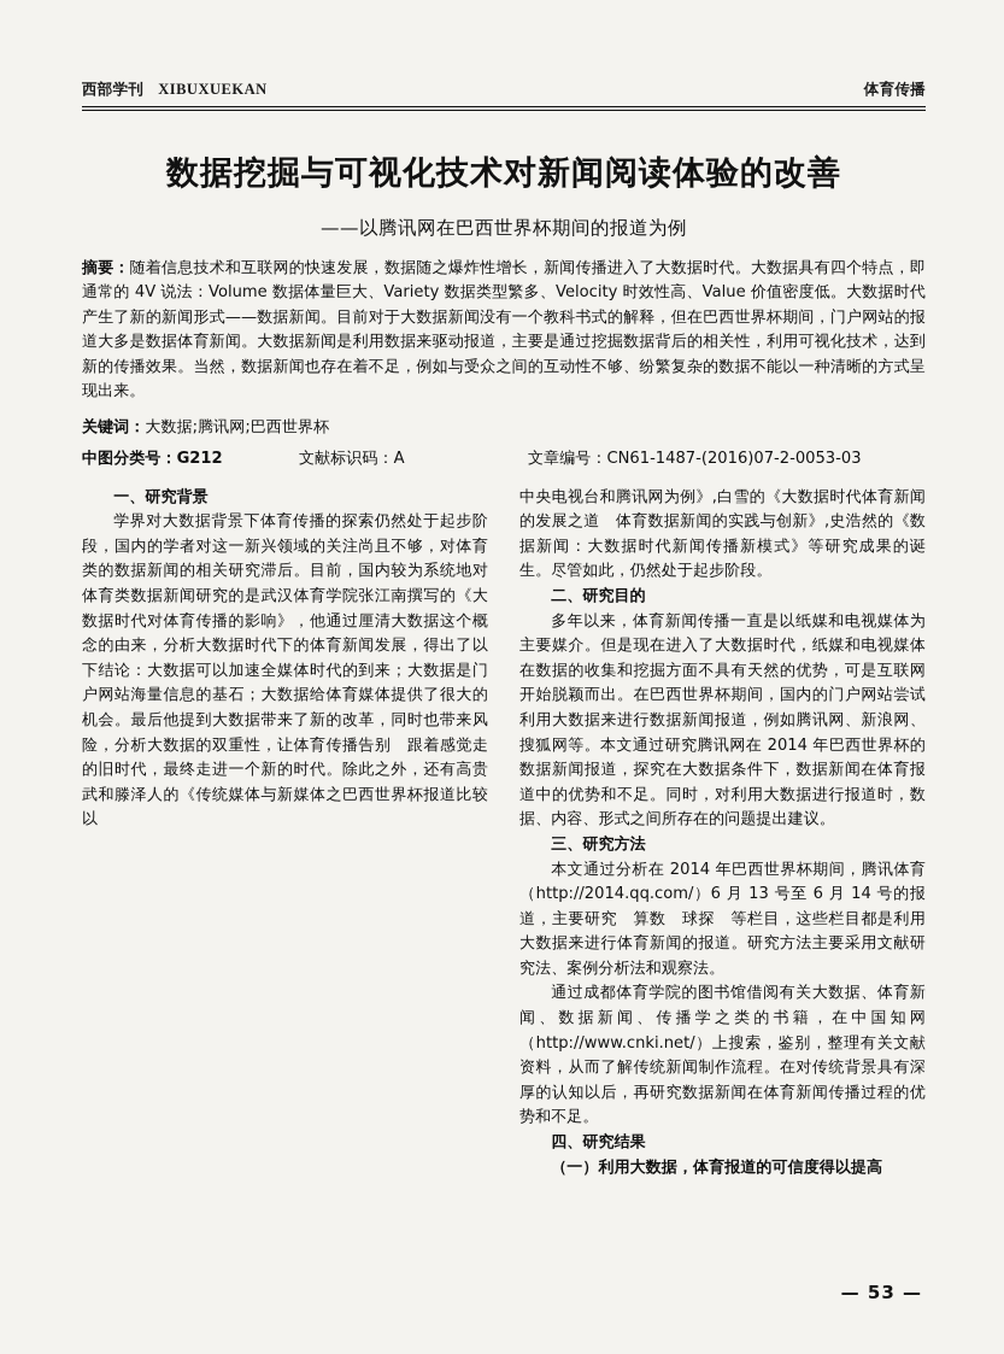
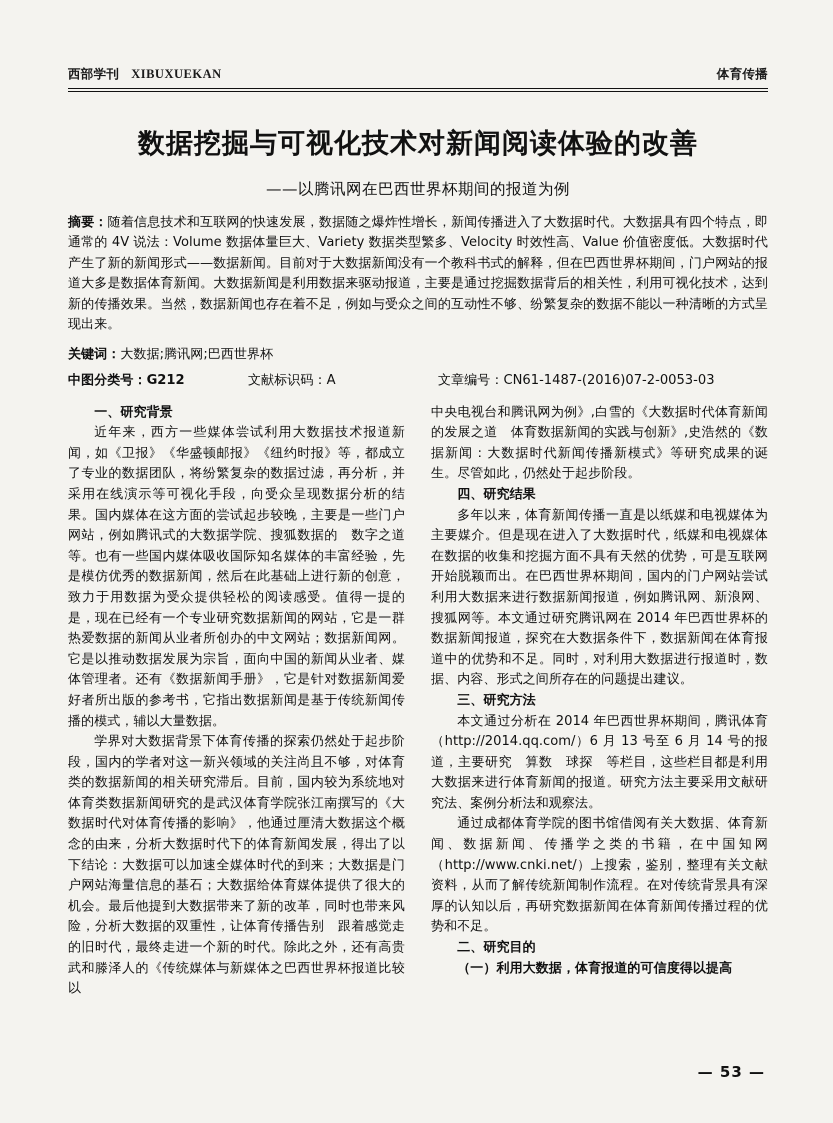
  西部学刊 XIBUXUEKAN
  体育传播
  数据挖掘与可视化技术对新闻阅读体验的改善
  ——以腾讯网在巴西世界杯期间的报道为例
  摘要：随着信息技术和互联网的快速发展，数据随之爆炸性增长，新闻传播进入了大数据时代。大数据具有四个特点，即通常的 4V 说法：Volume 数据体量巨大、Variety 数据类型繁多、Velocity 时效性高、Value 价值密度低。大数据时代产生了新的新闻形式——数据新闻。目前对于大数据新闻没有一个教科书式的解释，但在巴西世界杯期间，门户网站的报道大多是数据体育新闻。大数据新闻是利用数据来驱动报道，主要是通过挖掘数据背后的相关性，利用可视化技术，达到新的传播效果。当然，数据新闻也存在着不足，例如与受众之间的互动性不够、纷繁复杂的数据不能以一种清晰的方式呈现出来。
  关键词：大数据;腾讯网;巴西世界杯
  中图分类号：G212
  文献标识码：A
  文章编号：CN61-1487-(2016)07-2-0053-03
  一、研究背景
+ 近年来，西方一些媒体尝试利用大数据技术报道新闻，如《卫报》《华盛顿邮报》《纽约时报》等，都成立了专业的数据团队，将纷繁复杂的数据过滤，再分析，并采用在线演示等可视化手段，向受众呈现数据分析的结果。国内媒体在这方面的尝试起步较晚，主要是一些门户网站，例如腾讯式的大数据学院、搜狐数据的 数字之道 等。也有一些国内媒体吸收国际知名媒体的丰富经验，先是模仿优秀的数据新闻，然后在此基础上进行新的创意，致力于用数据为受众提供轻松的阅读感受。值得一提的是，现在已经有一个专业研究数据新闻的网站，它是一群热爱数据的新闻从业者所创办的中文网站；数据新闻网。它是以推动数据发展为宗旨，面向中国的新闻从业者、媒体管理者。还有《数据新闻手册》，它是针对数据新闻爱好者所出版的参考书，它指出数据新闻是基于传统新闻传播的模式，辅以大量数据。
  学界对大数据背景下体育传播的探索仍然处于起步阶段，国内的学者对这一新兴领域的关注尚且不够，对体育类的数据新闻的相关研究滞后。目前，国内较为系统地对体育类数据新闻研究的是武汉体育学院张江南撰写的《大数据时代对体育传播的影响》，他通过厘清大数据这个概念的由来，分析大数据时代下的体育新闻发展，得出了以下结论：大数据可以加速全媒体时代的到来；大数据是门户网站海量信息的基石；大数据给体育媒体提供了很大的机会。最后他提到大数据带来了新的改革，同时也带来风险，分析大数据的双重性，让体育传播告别 跟着感觉走 的旧时代，最终走进一个新的时代。除此之外，还有高贵武和滕泽人的《传统媒体与新媒体之巴西世界杯报道比较 以
  中央电视台和腾讯网为例》,白雪的《大数据时代体育新闻的发展之道 体育数据新闻的实践与创新》,史浩然的《数据新闻：大数据时代新闻传播新模式》等研究成果的诞生。尽管如此，仍然处于起步阶段。
- 二、研究目的
+ 四、研究结果
  多年以来，体育新闻传播一直是以纸媒和电视媒体为主要媒介。但是现在进入了大数据时代，纸媒和电视媒体在数据的收集和挖掘方面不具有天然的优势，可是互联网开始脱颖而出。在巴西世界杯期间，国内的门户网站尝试利用大数据来进行数据新闻报道，例如腾讯网、新浪网、搜狐网等。本文通过研究腾讯网在 2014 年巴西世界杯的数据新闻报道，探究在大数据条件下，数据新闻在体育报道中的优势和不足。同时，对利用大数据进行报道时，数据、内容、形式之间所存在的问题提出建议。
  三、研究方法
  本文通过分析在 2014 年巴西世界杯期间，腾讯体育（http://2014.qq.com/）6 月 13 号至 6 月 14 号的报道，主要研究 算数 球探 等栏目，这些栏目都是利用大数据来进行体育新闻的报道。研究方法主要采用文献研究法、案例分析法和观察法。
  通过成都体育学院的图书馆借阅有关大数据、体育新闻、数据新闻、传播学之类的书籍，在中国知网（http://www.cnki.net/）上搜索，鉴别，整理有关文献资料，从而了解传统新闻制作流程。在对传统背景具有深厚的认知以后，再研究数据新闻在体育新闻传播过程的优势和不足。
- 四、研究结果
+ 二、研究目的
  （一）利用大数据，体育报道的可信度得以提高
  — 53 —
